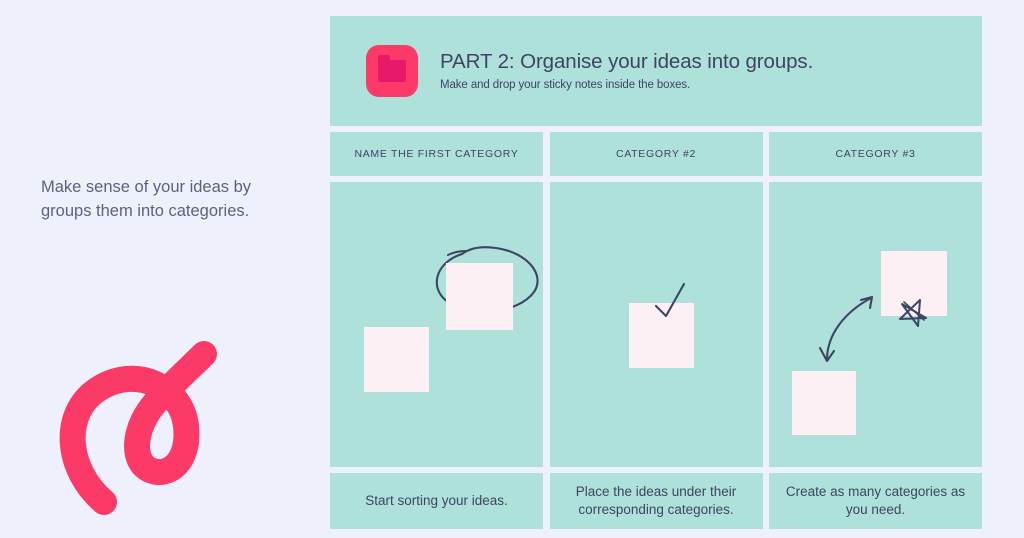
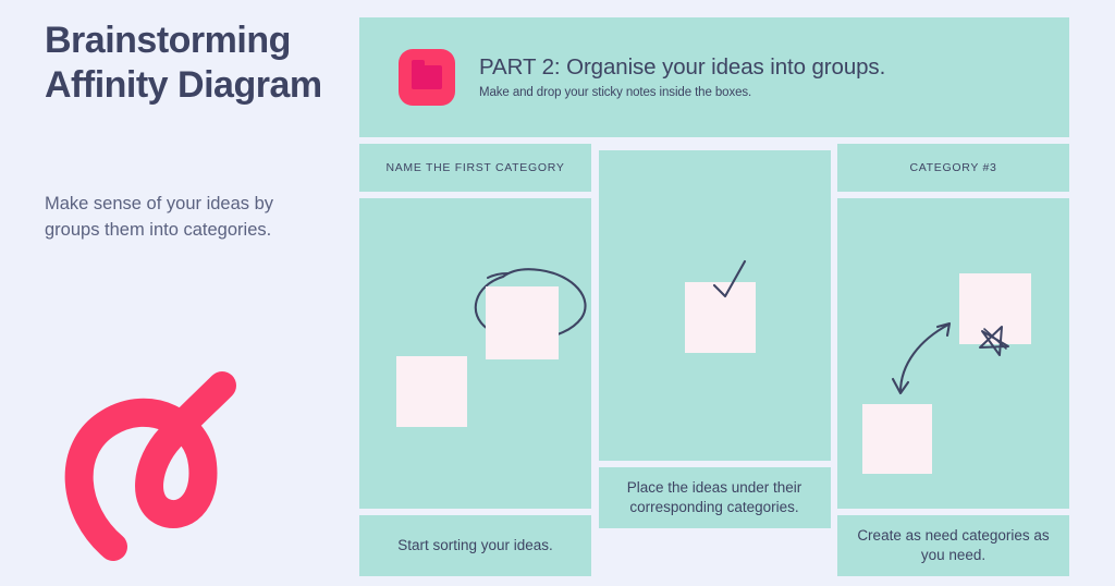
+ Brainstorming Affinity Diagram
  Make sense of your ideas by groups them into categories.
  PART 2: Organise your ideas into groups.
  Make and drop your sticky notes inside the boxes.
  NAME THE FIRST CATEGORY
  Start sorting your ideas.
- CATEGORY #2
  Place the ideas under their corresponding categories.
  CATEGORY #3
- Create as many categories as you need.
+ Create as need categories as you need.
